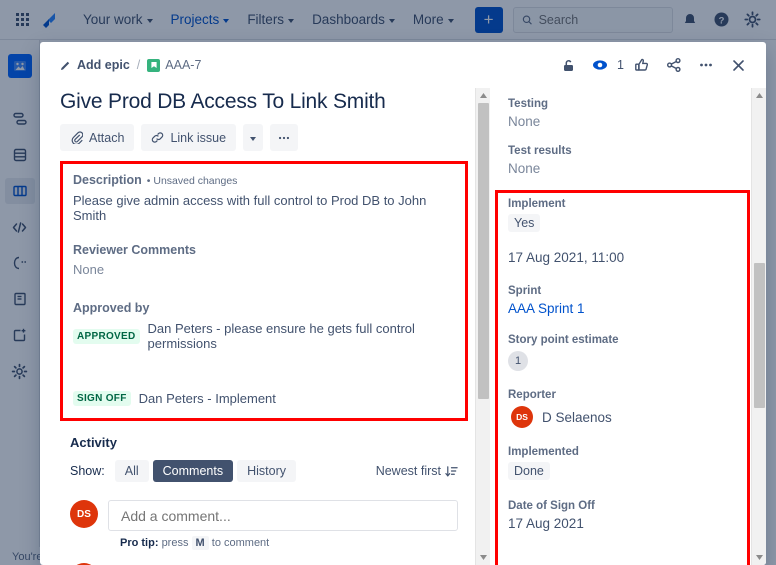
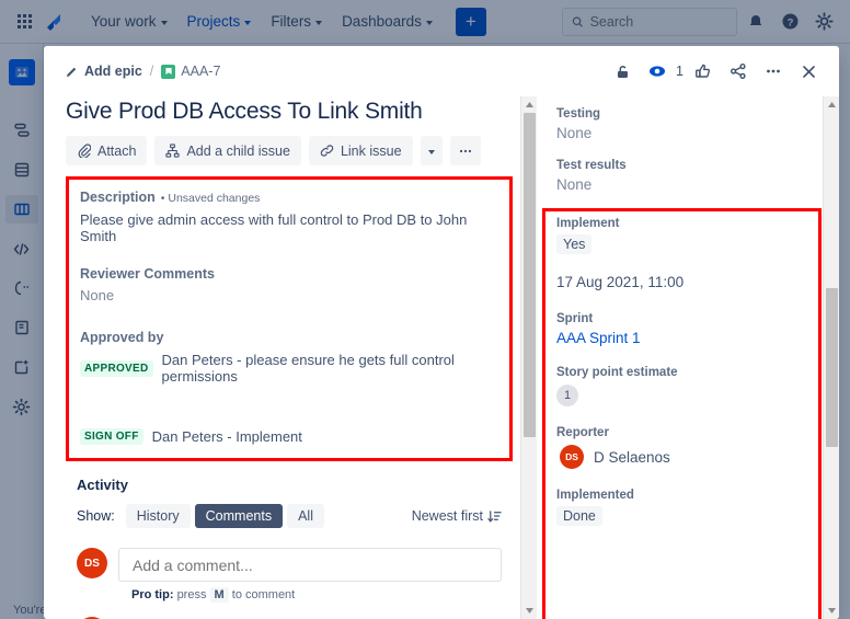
  Your work
  Projects
  Filters
  Dashboards
- More
  +
  Search
  ?
  Add epic
  /
  AAA-7
  1
  Give Prod DB Access To Link Smith
  Attach
+ Add a child issue
  Link issue
  Description • Unsaved changes
  Please give admin access with full control to Prod DB to John Smith
  Reviewer Comments
  None
  Approved by
  APPROVED
  Dan Peters - please ensure he gets full control permissions
  SIGN OFF
  Dan Peters - Implement
  Activity
  Show:
- All
+ History
  Comments
- History
+ All
  Newest first
  DS
  Add a comment...
  Pro tip: press M to comment
  Testing
  None
  Test results
  None
  Implement
  Yes
  17 Aug 2021, 11:00
  Sprint
  AAA Sprint 1
  Story point estimate
  1
  Reporter
  DS
  D Selaenos
  Implemented
  Done
- Date of Sign Off
- 17 Aug 2021
